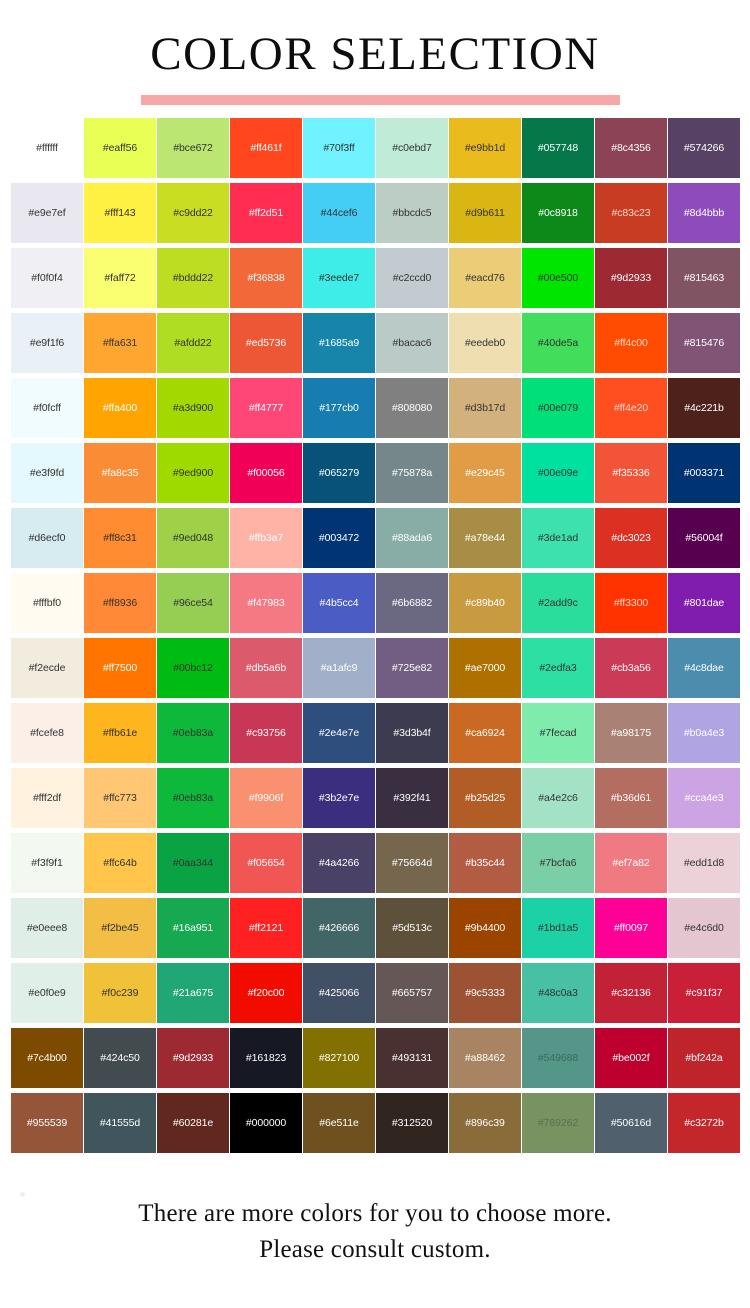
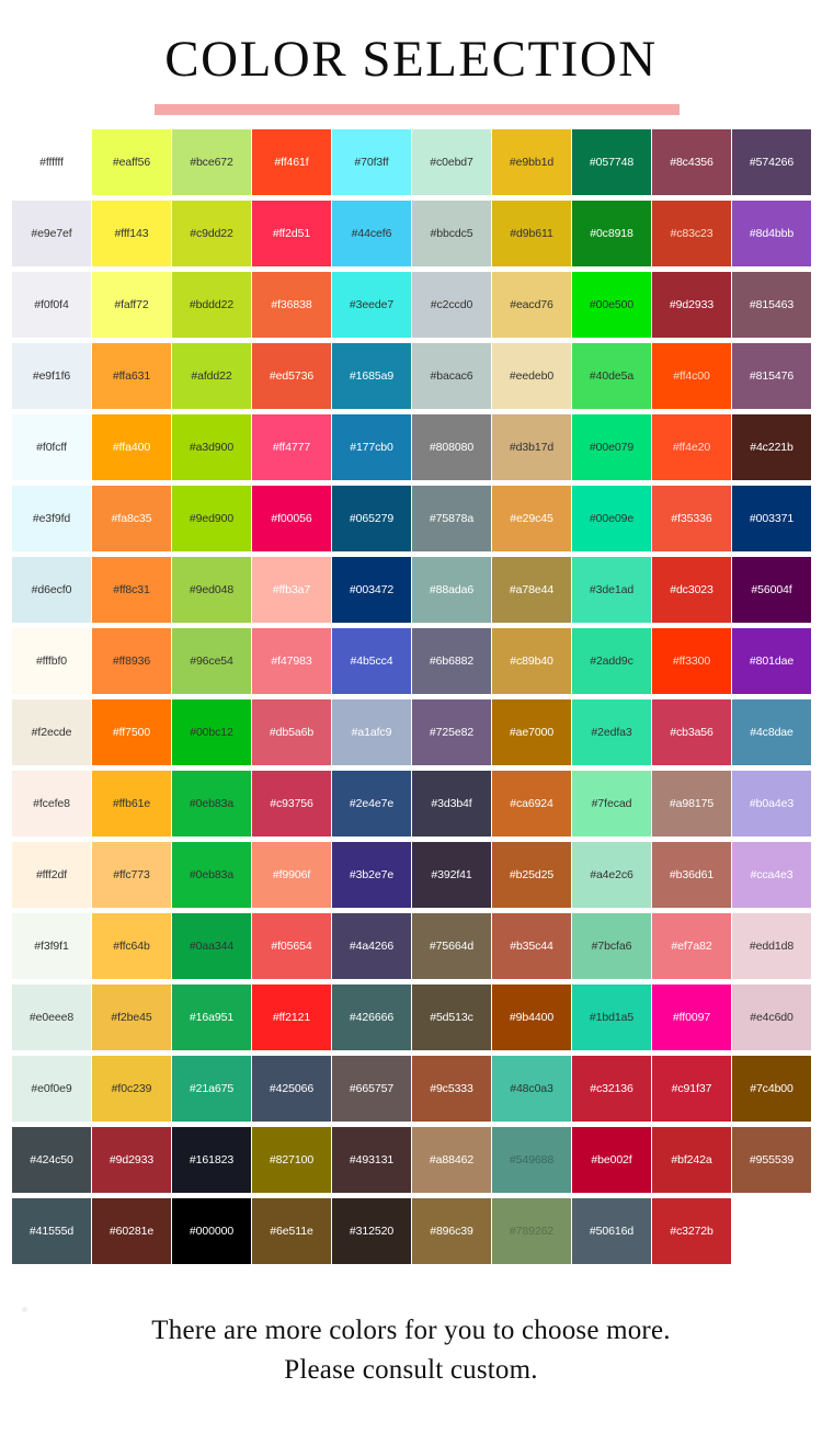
  COLOR SELECTION
  #ffffff
  #eaff56
  #bce672
  #ff461f
  #70f3ff
  #c0ebd7
  #e9bb1d
  #057748
  #8c4356
  #574266
  #e9e7ef
  #fff143
  #c9dd22
  #ff2d51
  #44cef6
  #bbcdc5
  #d9b611
  #0c8918
  #c83c23
  #8d4bbb
  #f0f0f4
  #faff72
  #bddd22
  #f36838
  #3eede7
  #c2ccd0
  #eacd76
  #00e500
  #9d2933
  #815463
  #e9f1f6
  #ffa631
  #afdd22
  #ed5736
  #1685a9
  #bacac6
  #eedeb0
  #40de5a
  #ff4c00
  #815476
  #f0fcff
  #ffa400
  #a3d900
  #ff4777
  #177cb0
  #808080
  #d3b17d
  #00e079
  #ff4e20
  #4c221b
  #e3f9fd
  #fa8c35
  #9ed900
  #f00056
  #065279
  #75878a
  #e29c45
  #00e09e
  #f35336
  #003371
  #d6ecf0
  #ff8c31
  #9ed048
  #ffb3a7
  #003472
  #88ada6
  #a78e44
  #3de1ad
  #dc3023
  #56004f
  #fffbf0
  #ff8936
  #96ce54
  #f47983
  #4b5cc4
  #6b6882
  #c89b40
  #2add9c
  #ff3300
  #801dae
  #f2ecde
  #ff7500
  #00bc12
  #db5a6b
  #a1afc9
  #725e82
  #ae7000
  #2edfa3
  #cb3a56
  #4c8dae
  #fcefe8
  #ffb61e
  #0eb83a
  #c93756
  #2e4e7e
  #3d3b4f
  #ca6924
  #7fecad
  #a98175
  #b0a4e3
  #fff2df
  #ffc773
  #0eb83a
  #f9906f
  #3b2e7e
  #392f41
  #b25d25
  #a4e2c6
  #b36d61
  #cca4e3
  #f3f9f1
  #ffc64b
  #0aa344
  #f05654
  #4a4266
  #75664d
  #b35c44
  #7bcfa6
  #ef7a82
  #edd1d8
  #e0eee8
  #f2be45
  #16a951
  #ff2121
  #426666
  #5d513c
  #9b4400
  #1bd1a5
  #ff0097
  #e4c6d0
  #e0f0e9
  #f0c239
  #21a675
- #f20c00
  #425066
  #665757
  #9c5333
  #48c0a3
  #c32136
  #c91f37
  #7c4b00
  #424c50
  #9d2933
  #161823
  #827100
  #493131
  #a88462
  #549688
  #be002f
  #bf242a
  #955539
  #41555d
  #60281e
  #000000
  #6e511e
  #312520
  #896c39
  #789262
  #50616d
  #c3272b
  There are more colors for you to choose more.
  Please consult custom.
